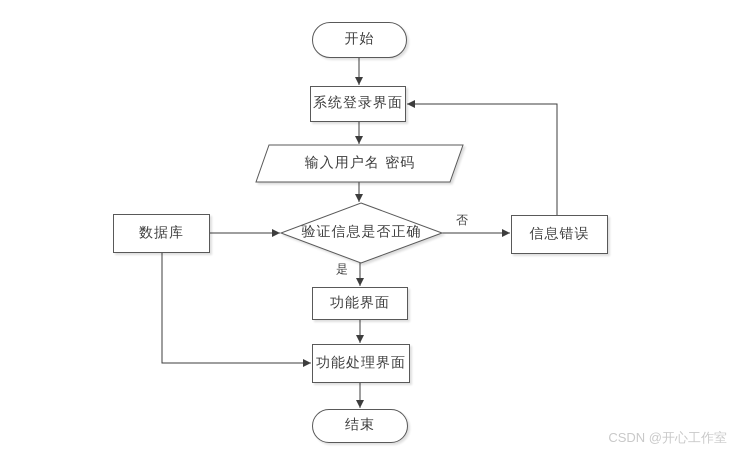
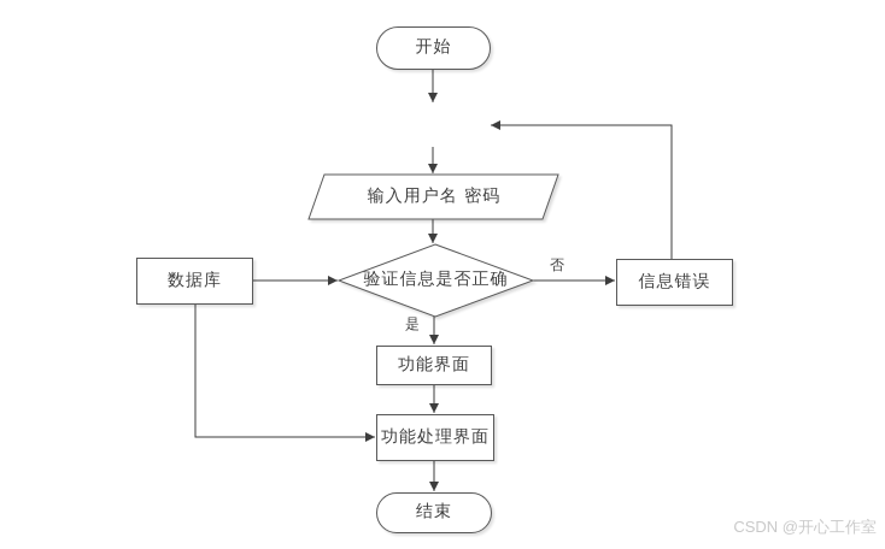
  开始
- 系统登录界面
  输入用户名 密码
  验证信息是否正确
  数据库
  信息错误
  功能界面
  功能处理界面
  结束
  否
  是
  CSDN @开心工作室
